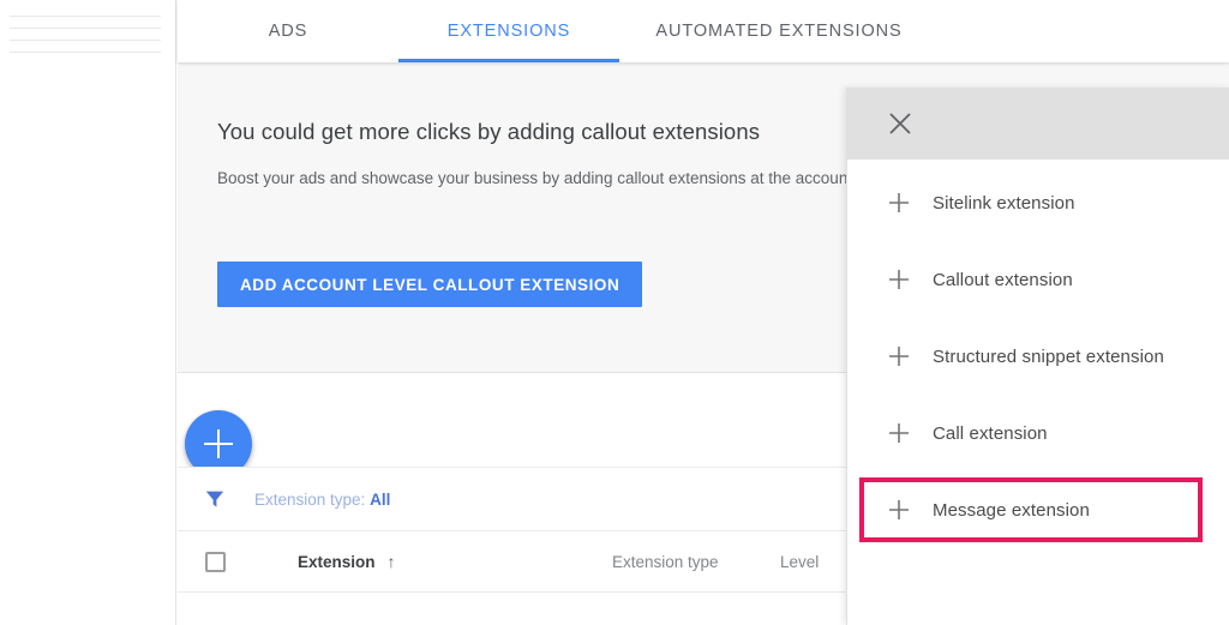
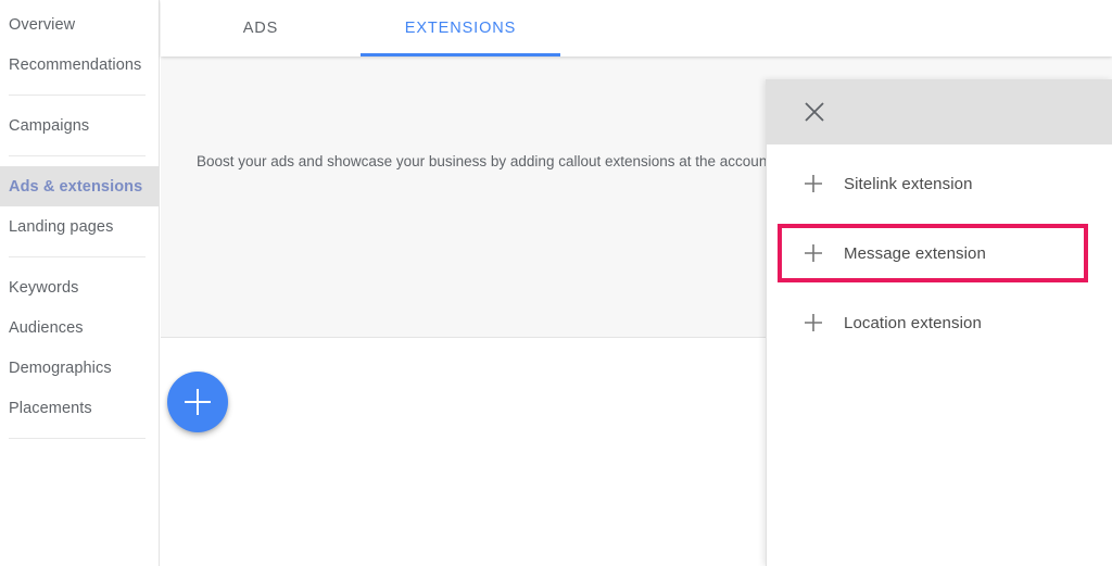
+ Overview
+ Recommendations
+ Campaigns
+ Ads & extensions
+ Landing pages
+ Keywords
+ Audiences
+ Demographics
+ Placements
  ADS
  EXTENSIONS
- AUTOMATED EXTENSIONS
- You could get more clicks by adding callout extensions
  Boost your ads and showcase your business by adding callout extensions at the accoun
- ADD ACCOUNT LEVEL CALLOUT EXTENSION
- Extension type: All
- Extension
- ↑
- Extension type
- Level
  Sitelink extension
- Callout extension
- Structured snippet extension
- Call extension
  Message extension
+ Location extension
